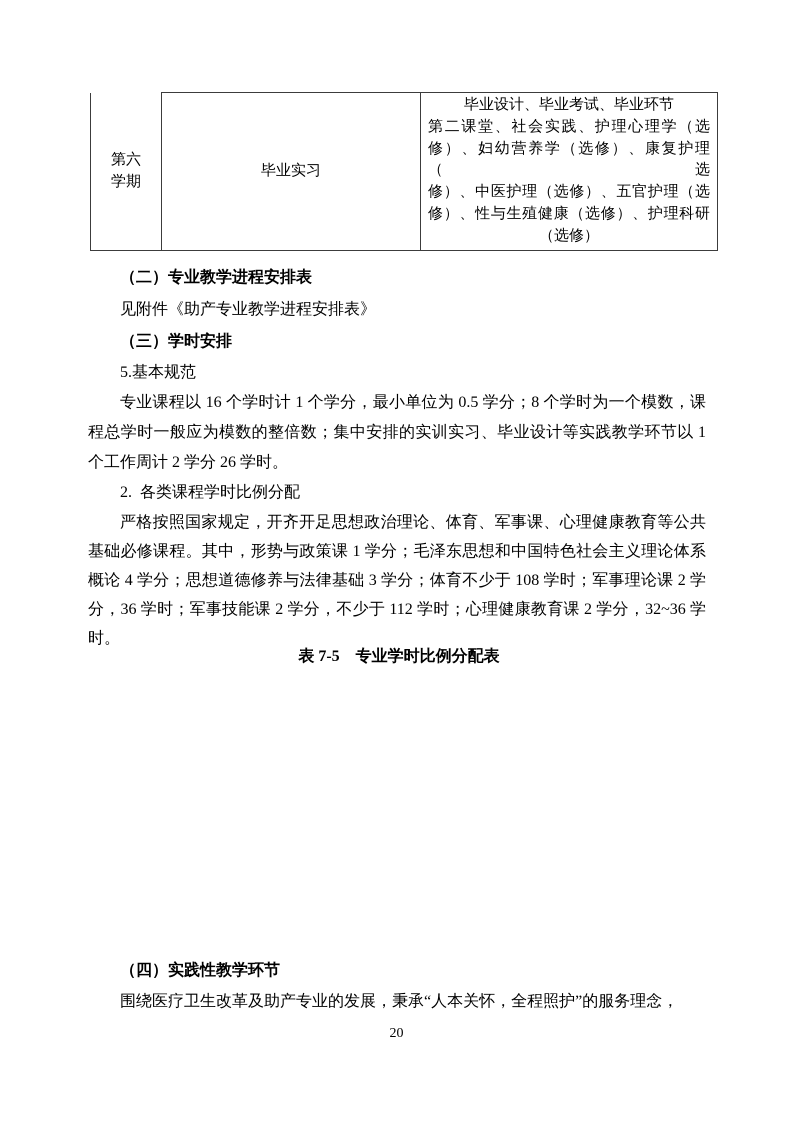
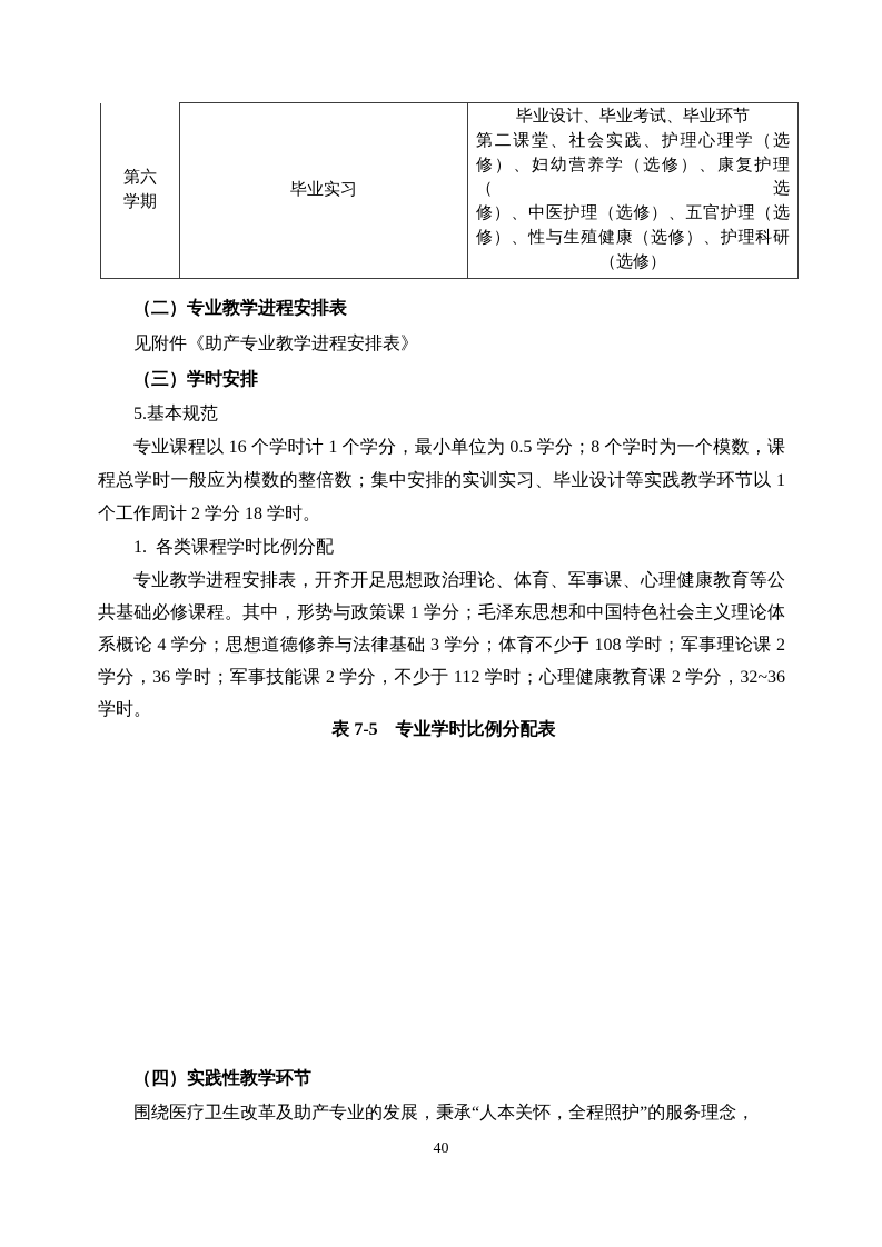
  第六 学期	毕业实习	毕业设计、毕业考试、毕业环节 第二课堂、社会实践、护理心理学（选 修）、妇幼营养学（选修）、康复护理（选 修）、中医护理（选修）、五官护理（选 修）、性与生殖健康（选修）、护理科研 （选修）
  （二）专业教学进程安排表
  见附件《助产专业教学进程安排表》
  （三）学时安排
  5.基本规范
- 专业课程以 16 个学时计 1 个学分，最小单位为 0.5 学分；8 个学时为一个模数，课程总学时一般应为模数的整倍数；集中安排的实训实习、毕业设计等实践教学环节以 1 个工作周计 2 学分 26 学时。
+ 专业课程以 16 个学时计 1 个学分，最小单位为 0.5 学分；8 个学时为一个模数，课程总学时一般应为模数的整倍数；集中安排的实训实习、毕业设计等实践教学环节以 1 个工作周计 2 学分 18 学时。
- 2. 各类课程学时比例分配
+ 1. 各类课程学时比例分配
- 严格按照国家规定，开齐开足思想政治理论、体育、军事课、心理健康教育等公共基础必修课程。其中，形势与政策课 1 学分；毛泽东思想和中国特色社会主义理论体系概论 4 学分；思想道德修养与法律基础 3 学分；体育不少于 108 学时；军事理论课 2 学分，36 学时；军事技能课 2 学分，不少于 112 学时；心理健康教育课 2 学分，32~36 学时。
+ 专业教学进程安排表，开齐开足思想政治理论、体育、军事课、心理健康教育等公共基础必修课程。其中，形势与政策课 1 学分；毛泽东思想和中国特色社会主义理论体系概论 4 学分；思想道德修养与法律基础 3 学分；体育不少于 108 学时；军事理论课 2 学分，36 学时；军事技能课 2 学分，不少于 112 学时；心理健康教育课 2 学分，32~36 学时。
  表 7-5 专业学时比例分配表
  （四）实践性教学环节
  围绕医疗卫生改革及助产专业的发展，秉承“人本关怀，全程照护”的服务理念，
- 20
+ 40
